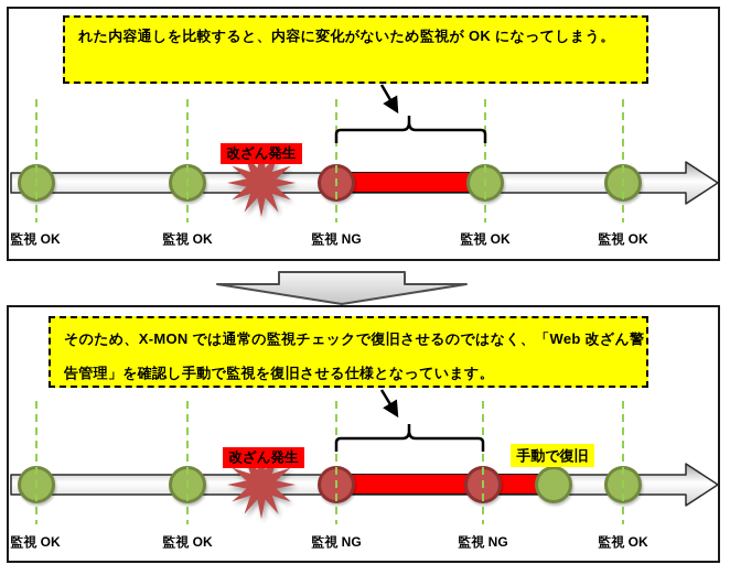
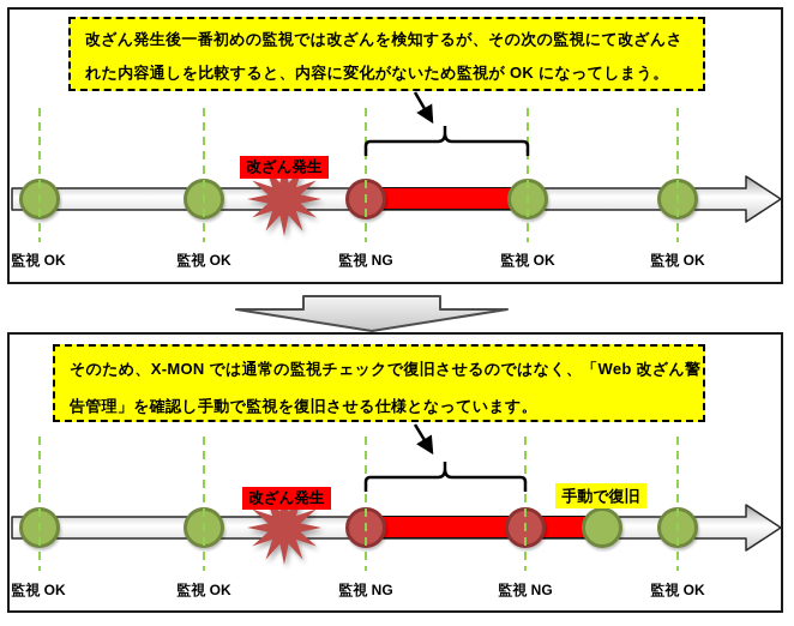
  改ざん発生
  改ざん発生
  手動で復旧
  監視 OK
  監視 OK
  監視 NG
  監視 OK
  監視 OK
  監視 OK
  監視 OK
  監視 NG
  監視 NG
  監視 OK
+ 改ざん発生後一番初めの監視では改ざんを検知するが、その次の監視にて改ざんさ
  れた内容通しを比較すると、内容に変化がないため監視が OK になってしまう。
  そのため、X-MON では通常の監視チェックで復旧させるのではなく、「Web 改ざん警
  告管理」を確認し手動で監視を復旧させる仕様となっています。
